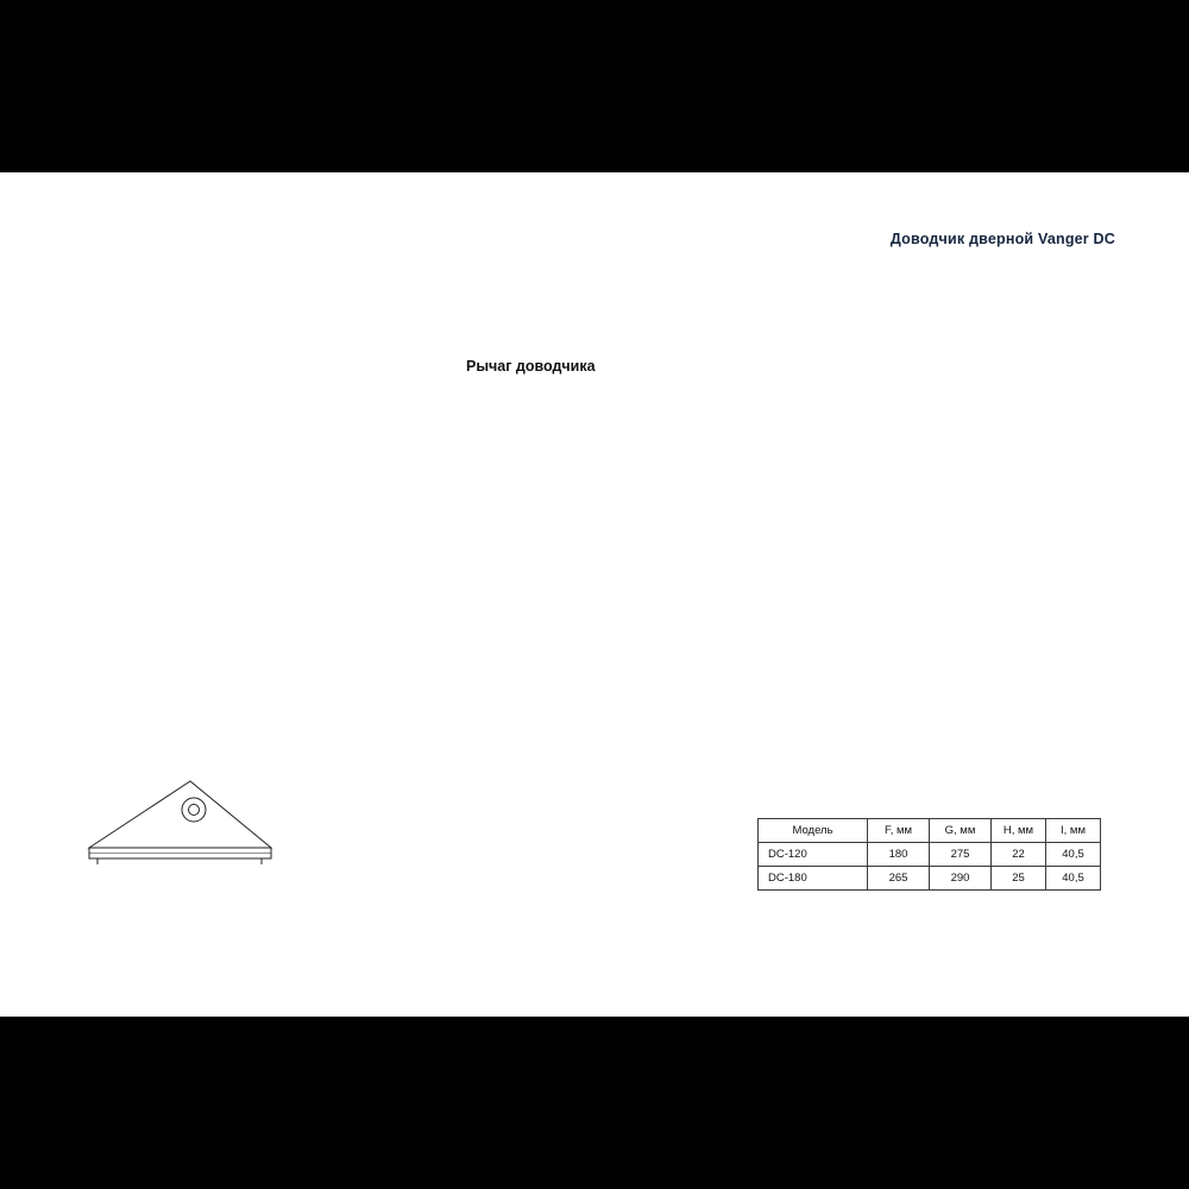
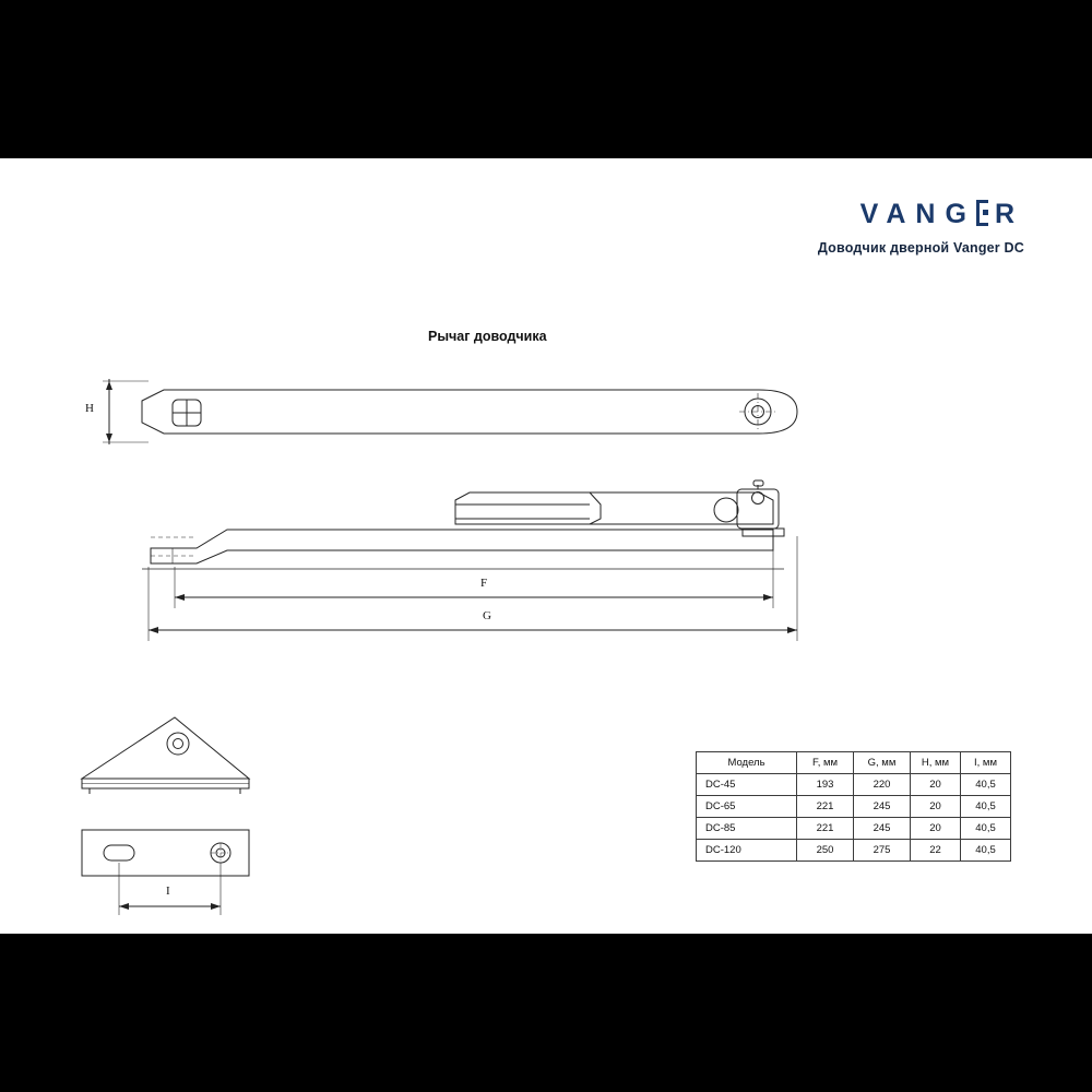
+ VANG R
  Доводчик дверной Vanger DC
  Рычаг доводчика
+ H
+ F
+ G
+ I
  Модель	F, мм	G, мм	H, мм	I, мм
+ DC-45	193	220	20	40,5
+ DC-65	221	245	20	40,5
+ DC-85	221	245	20	40,5
- DC-120	180	275	22	40,5
+ DC-120	250	275	22	40,5
- DC-180	265	290	25	40,5
